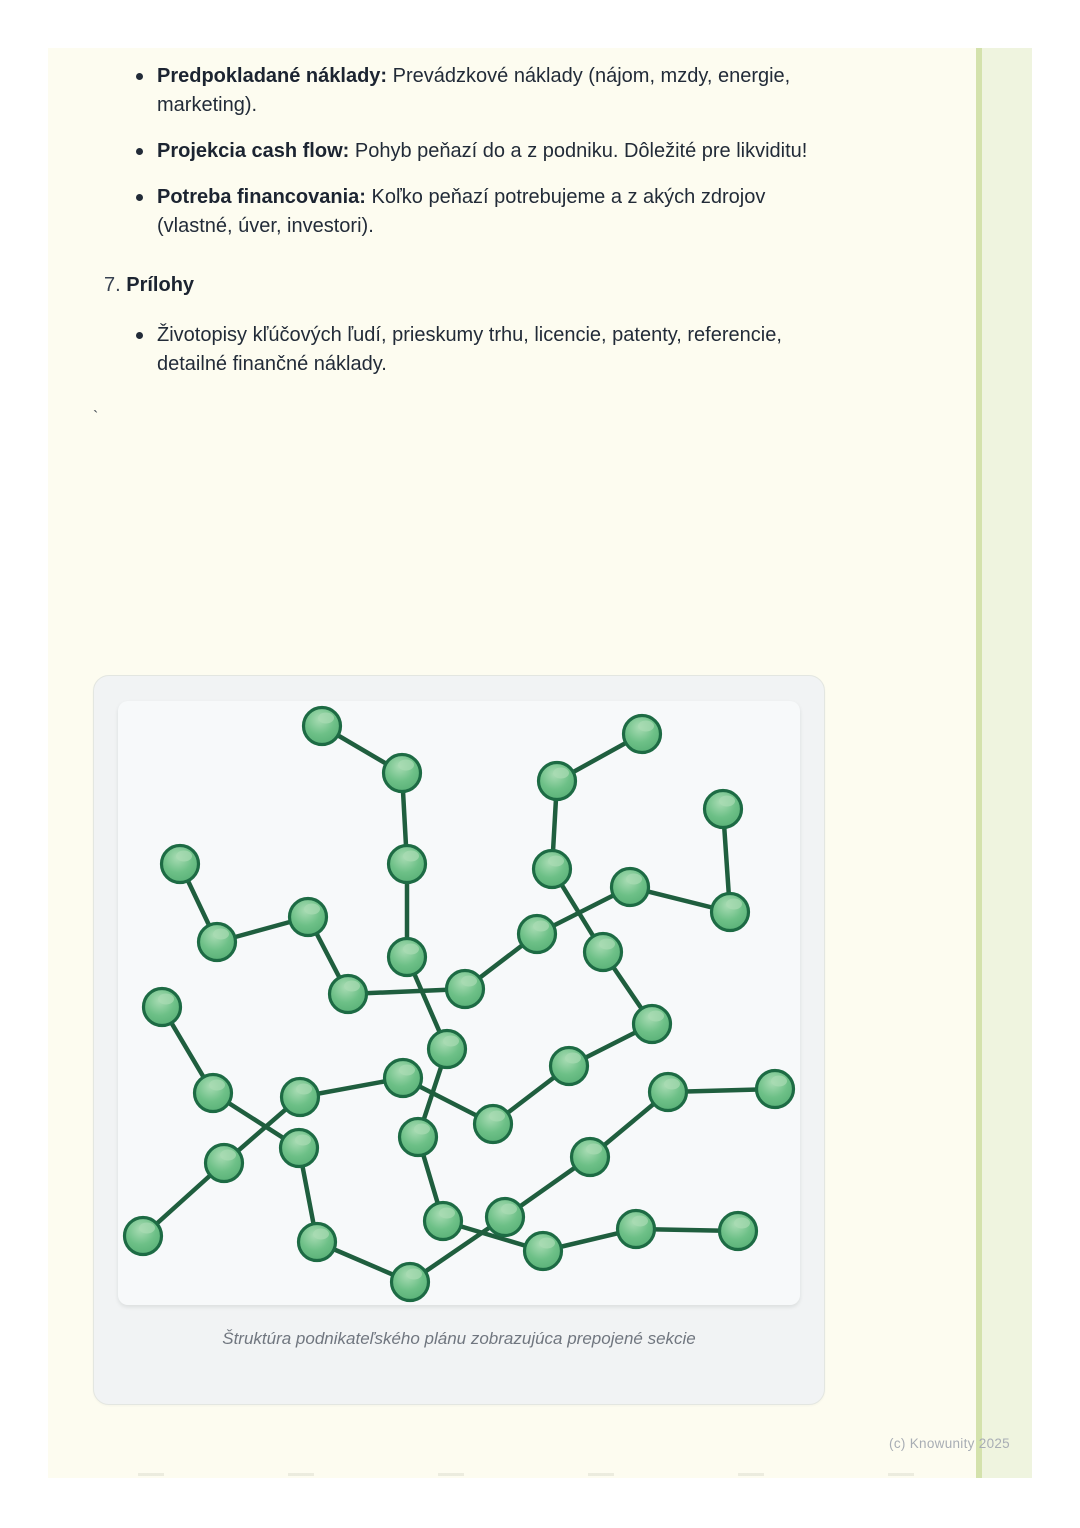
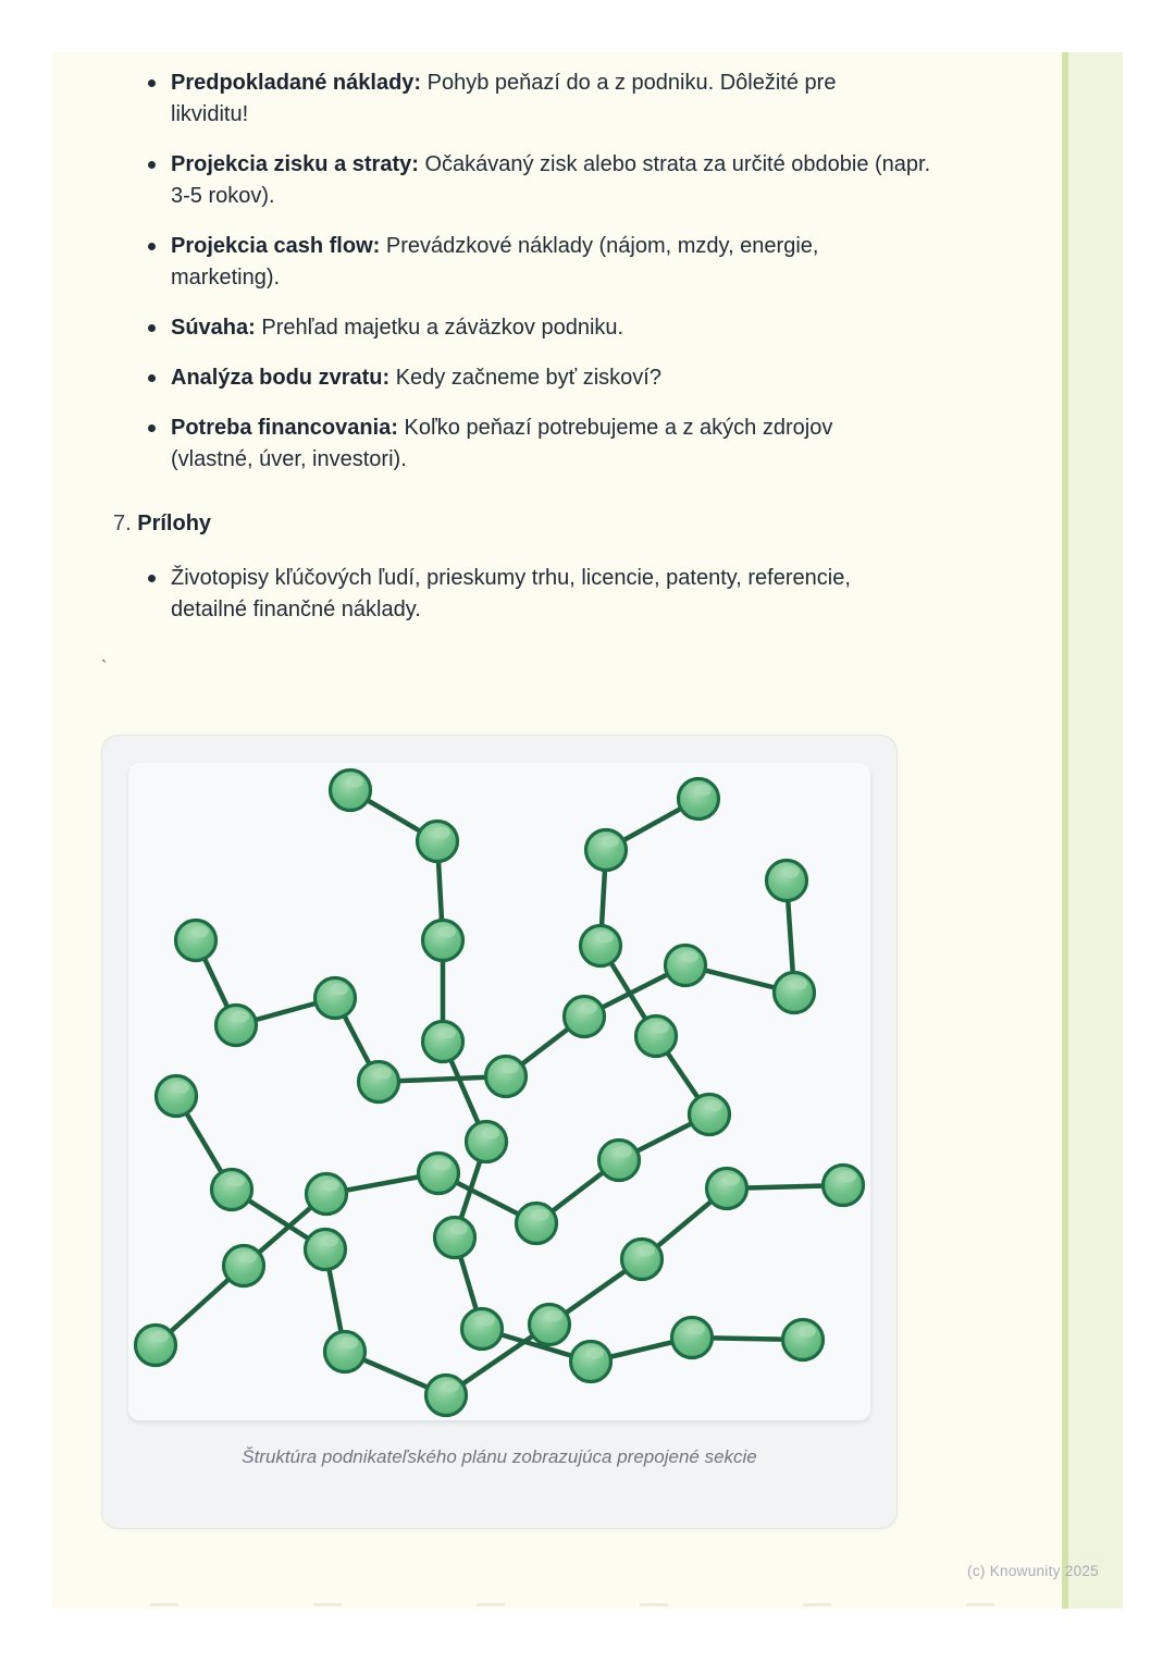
- Predpokladané náklady: Prevádzkové náklady (nájom, mzdy, energie, marketing).
+ Predpokladané náklady: Pohyb peňazí do a z podniku. Dôležité pre likviditu!
+ Projekcia zisku a straty: Očakávaný zisk alebo strata za určité obdobie (napr. 3-5 rokov).
- Projekcia cash flow: Pohyb peňazí do a z podniku. Dôležité pre likviditu!
+ Projekcia cash flow: Prevádzkové náklady (nájom, mzdy, energie, marketing).
+ Súvaha: Prehľad majetku a záväzkov podniku.
+ Analýza bodu zvratu: Kedy začneme byť ziskoví?
  Potreba financovania: Koľko peňazí potrebujeme a z akých zdrojov (vlastné, úver, investori).
  7. Prílohy
  Životopisy kľúčových ľudí, prieskumy trhu, licencie, patenty, referencie, detailné finančné náklady.
  `
  Štruktúra podnikateľského plánu zobrazujúca prepojené sekcie
  (c) Knowunity 2025
